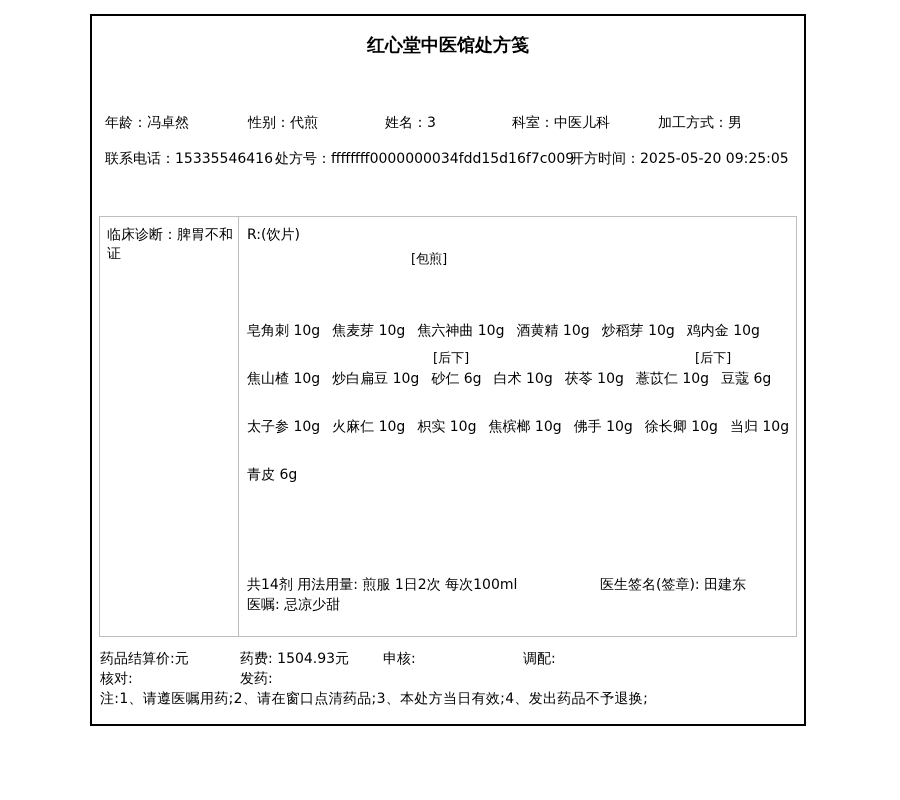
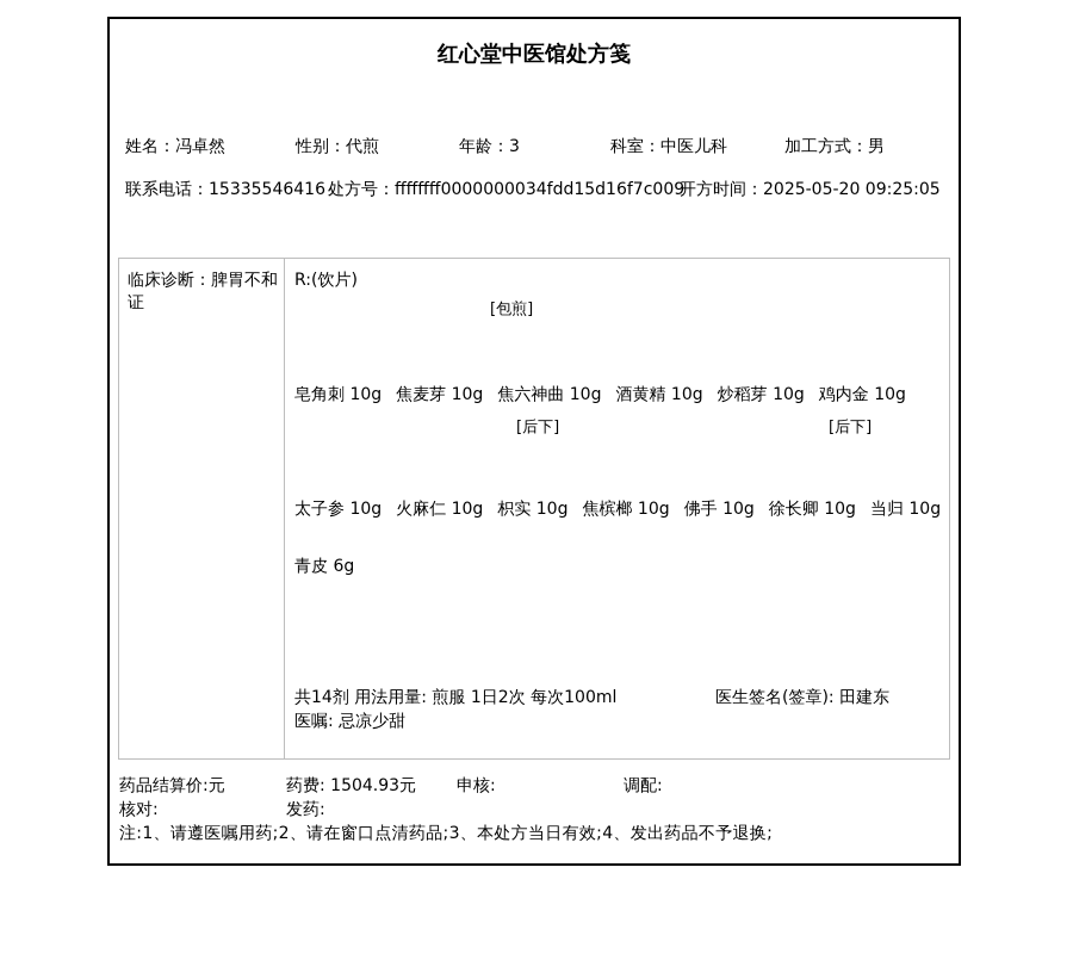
  红心堂中医馆处方笺
- 年龄：冯卓然
+ 姓名：冯卓然
  性别：代煎
- 姓名：3
+ 年龄：3
  科室：中医儿科
  加工方式：男
  联系电话：15335546416
  处方号：ffffffff0000000034fdd15d16f7c009
  开方时间：2025-05-20 09:25:05
  临床诊断：脾胃不和证
  R:(饮片)
  [包煎]
  [后下]
  [后下]
  皂角刺 10g 焦麦芽 10g 焦六神曲 10g 酒黄精 10g 炒稻芽 10g 鸡内金 10g
- 焦山楂 10g 炒白扁豆 10g 砂仁 6g 白术 10g 茯苓 10g 薏苡仁 10g 豆蔻 6g
  太子参 10g 火麻仁 10g 枳实 10g 焦槟榔 10g 佛手 10g 徐长卿 10g 当归 10g
  青皮 6g
  共14剂 用法用量: 煎服 1日2次 每次100ml
  医生签名(签章): 田建东
  医嘱: 忌凉少甜
  药品结算价:元
  药费: 1504.93元
  申核:
  调配:
  核对:
  发药:
  注:1、请遵医嘱用药;2、请在窗口点清药品;3、本处方当日有效;4、发出药品不予退换;
